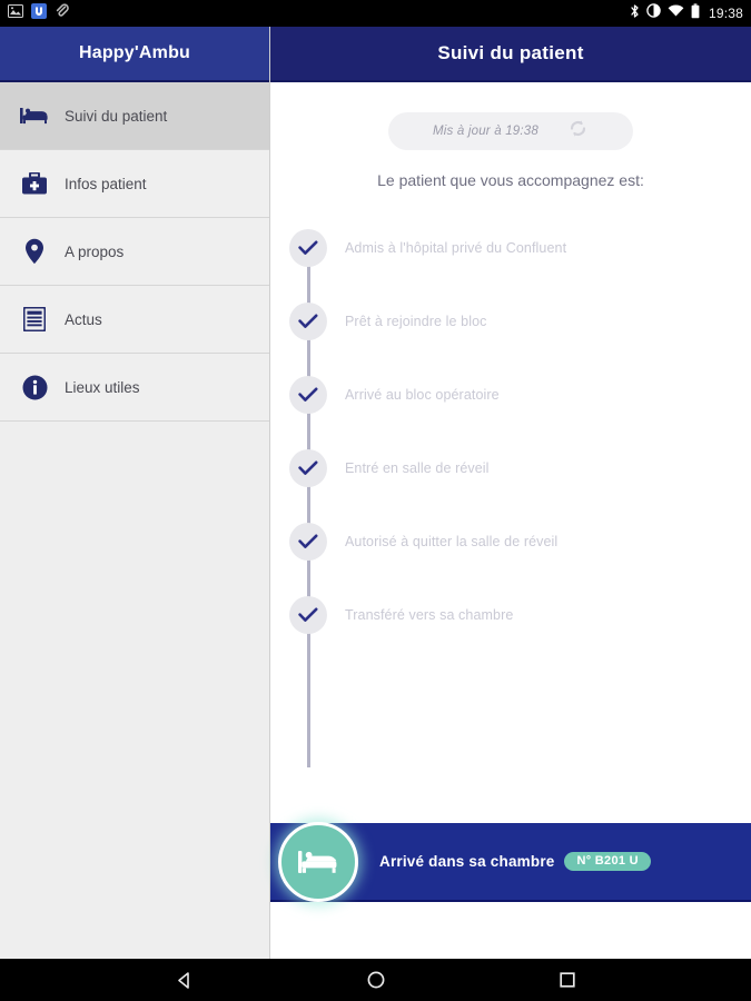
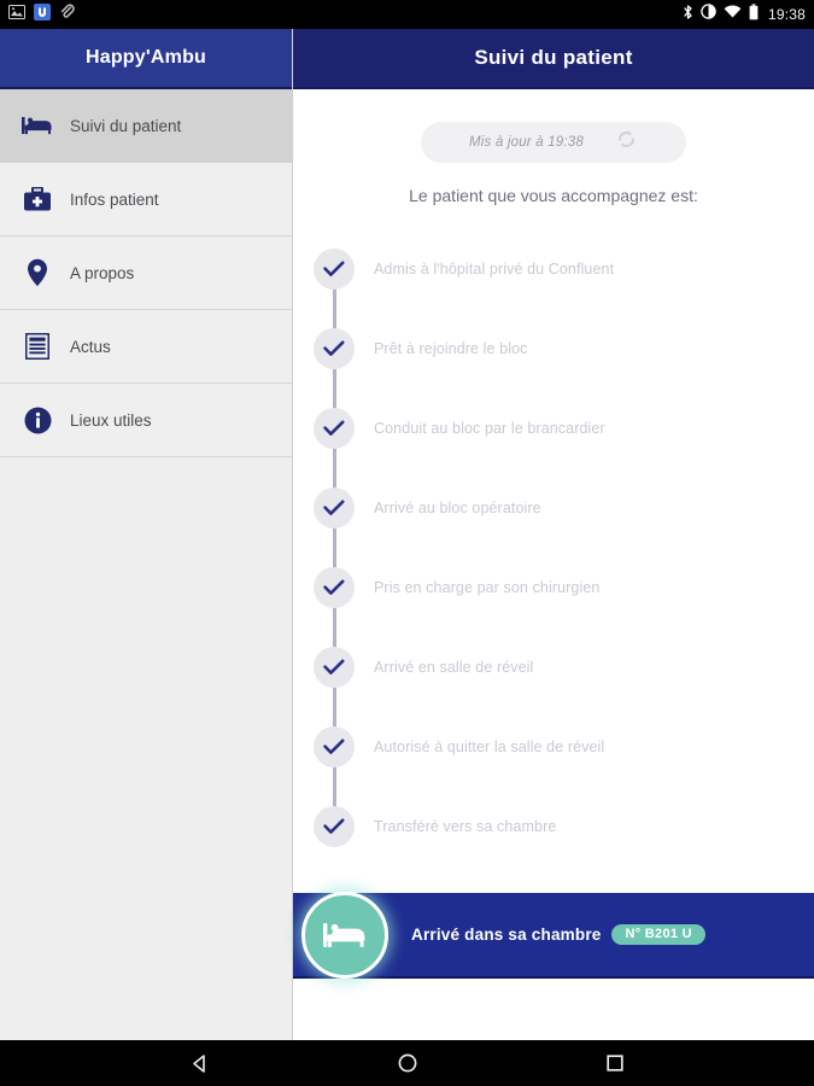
  19:38
  Happy'Ambu
  Suivi du patient
  Infos patient
  A propos
  Actus
  Lieux utiles
  Suivi du patient
  Mis à jour à 19:38
  Le patient que vous accompagnez est:
  Admis à l'hôpital privé du Confluent
  Prêt à rejoindre le bloc
+ Conduit au bloc par le brancardier
  Arrivé au bloc opératoire
+ Pris en charge par son chirurgien
- Entré en salle de réveil
+ Arrivé en salle de réveil
  Autorisé à quitter la salle de réveil
  Transféré vers sa chambre
  Arrivé dans sa chambre
  N° B201 U
